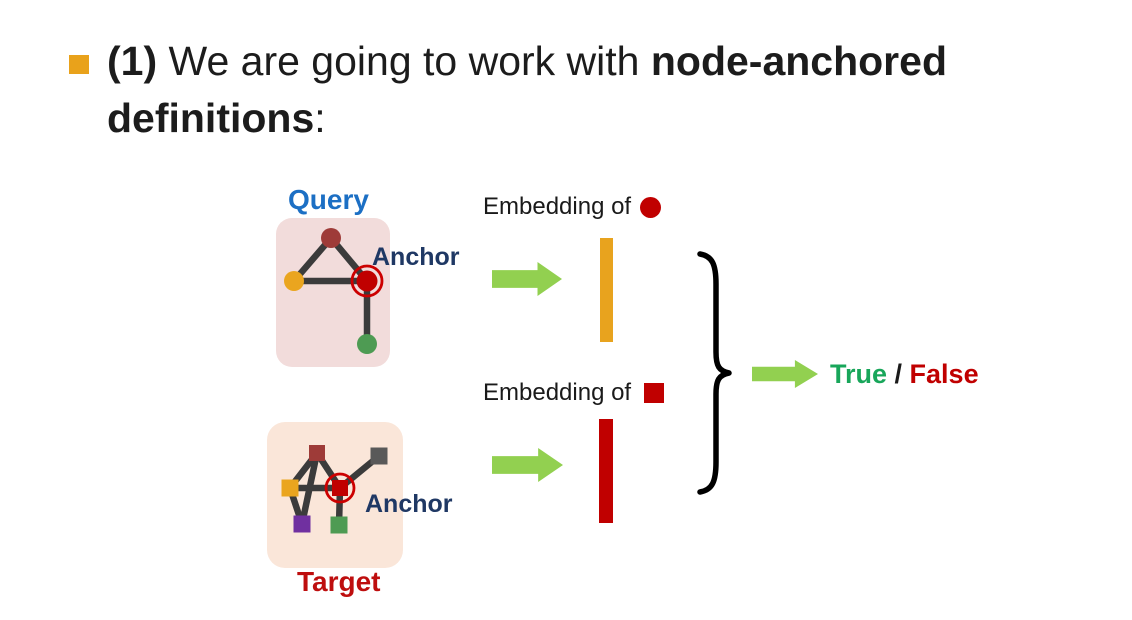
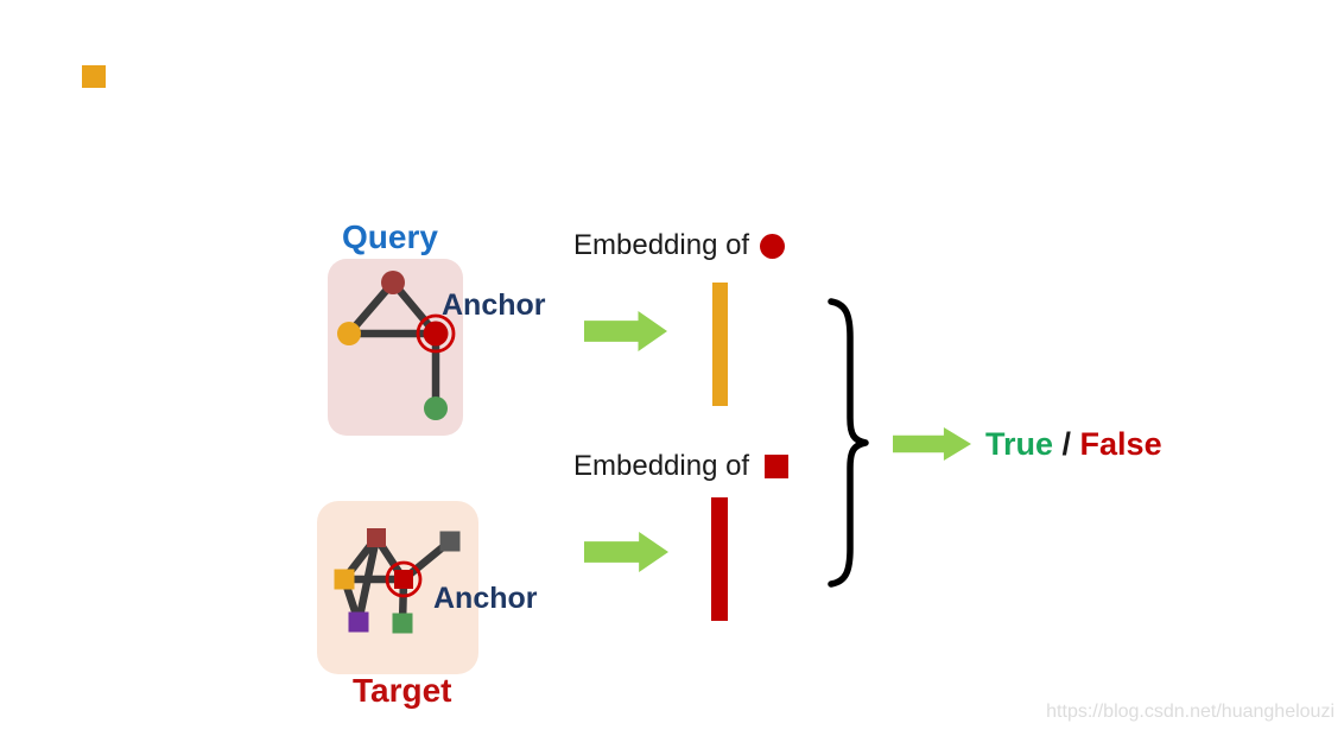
- (1) We are going to work with node-anchored
- definitions:
  Query
  Anchor
  Anchor
  Target
  Embedding of
  Embedding of
  True / False
+ https://blog.csdn.net/huanghelouzi
